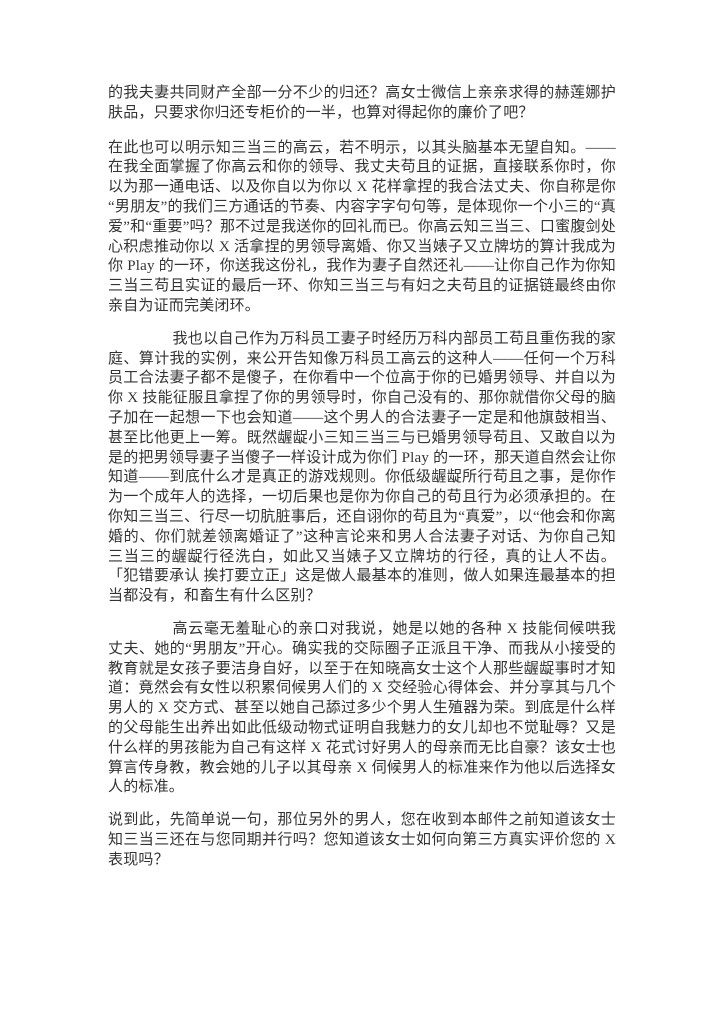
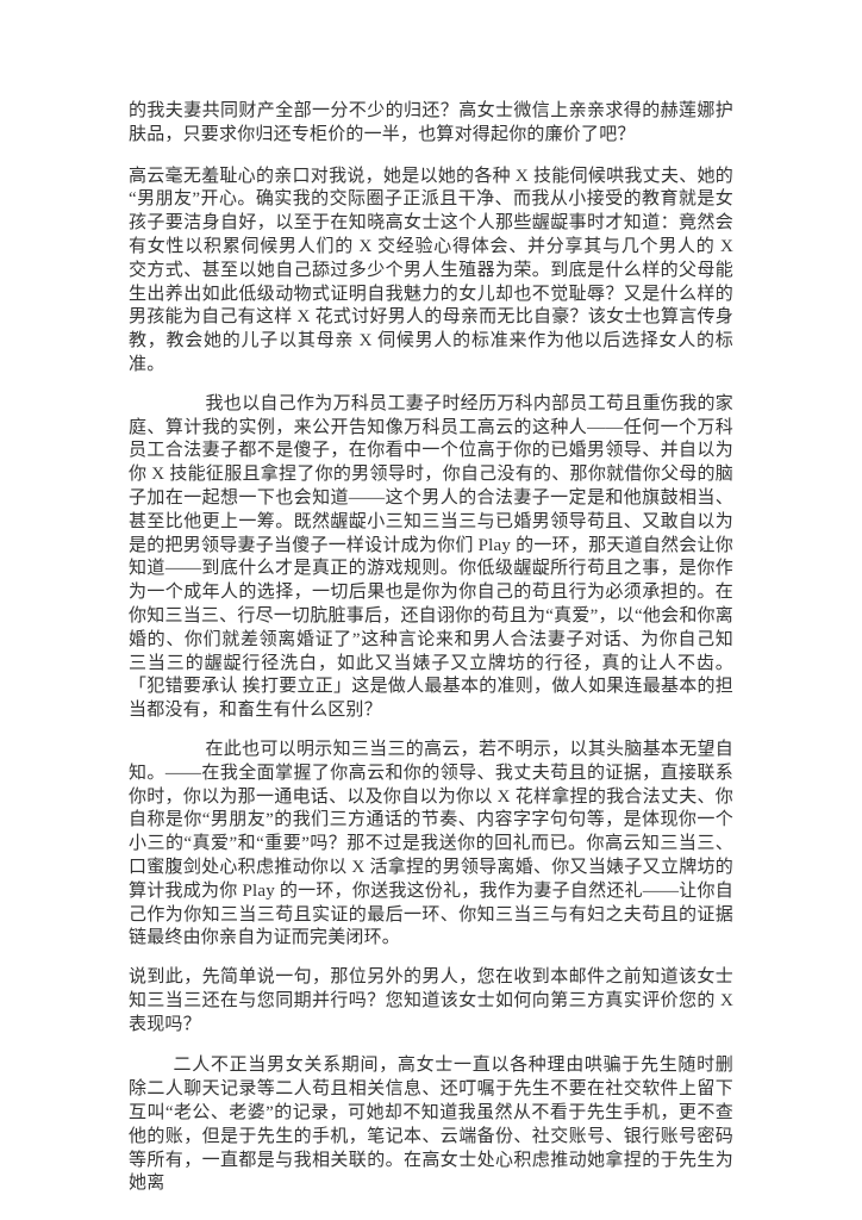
  的我夫妻共同财产全部一分不少的归还？高女士微信上亲亲求得的赫莲娜护肤品，只要求你归还专柜价的一半，也算对得起你的廉价了吧？
- 在此也可以明示知三当三的高云，若不明示，以其头脑基本无望自知。——在我全面掌握了你高云和你的领导、我丈夫苟且的证据，直接联系你时，你以为那一通电话、以及你自以为你以 X 花样拿捏的我合法丈夫、你自称是你“男朋友”的我们三方通话的节奏、内容字字句句等，是体现你一个小三的“真爱”和“重要”吗？那不过是我送你的回礼而已。你高云知三当三、口蜜腹剑处心积虑推动你以 X 活拿捏的男领导离婚、你又当婊子又立牌坊的算计我成为你 Play 的一环，你送我这份礼，我作为妻子自然还礼——让你自己作为你知三当三苟且实证的最后一环、你知三当三与有妇之夫苟且的证据链最终由你亲自为证而完美闭环。
+ 高云毫无羞耻心的亲口对我说，她是以她的各种 X 技能伺候哄我丈夫、她的“男朋友”开心。确实我的交际圈子正派且干净、而我从小接受的教育就是女孩子要洁身自好，以至于在知晓高女士这个人那些龌龊事时才知道：竟然会有女性以积累伺候男人们的 X 交经验心得体会、并分享其与几个男人的 X 交方式、甚至以她自己舔过多少个男人生殖器为荣。到底是什么样的父母能生出养出如此低级动物式证明自我魅力的女儿却也不觉耻辱？又是什么样的男孩能为自己有这样 X 花式讨好男人的母亲而无比自豪？该女士也算言传身教，教会她的儿子以其母亲 X 伺候男人的标准来作为他以后选择女人的标准。
  我也以自己作为万科员工妻子时经历万科内部员工苟且重伤我的家庭、算计我的实例，来公开告知像万科员工高云的这种人——任何一个万科员工合法妻子都不是傻子，在你看中一个位高于你的已婚男领导、并自以为你 X 技能征服且拿捏了你的男领导时，你自己没有的、那你就借你父母的脑子加在一起想一下也会知道——这个男人的合法妻子一定是和他旗鼓相当、甚至比他更上一筹。既然龌龊小三知三当三与已婚男领导苟且、又敢自以为是的把男领导妻子当傻子一样设计成为你们 Play 的一环，那天道自然会让你知道——到底什么才是真正的游戏规则。你低级龌龊所行苟且之事，是你作为一个成年人的选择，一切后果也是你为你自己的苟且行为必须承担的。在你知三当三、行尽一切肮脏事后，还自诩你的苟且为“真爱”，以“他会和你离婚的、你们就差领离婚证了”这种言论来和男人合法妻子对话、为你自己知三当三的龌龊行径洗白，如此又当婊子又立牌坊的行径，真的让人不齿。「犯错要承认 挨打要立正」这是做人最基本的准则，做人如果连最基本的担当都没有，和畜生有什么区别？
- 高云毫无羞耻心的亲口对我说，她是以她的各种 X 技能伺候哄我丈夫、她的“男朋友”开心。确实我的交际圈子正派且干净、而我从小接受的教育就是女孩子要洁身自好，以至于在知晓高女士这个人那些龌龊事时才知道：竟然会有女性以积累伺候男人们的 X 交经验心得体会、并分享其与几个男人的 X 交方式、甚至以她自己舔过多少个男人生殖器为荣。到底是什么样的父母能生出养出如此低级动物式证明自我魅力的女儿却也不觉耻辱？又是什么样的男孩能为自己有这样 X 花式讨好男人的母亲而无比自豪？该女士也算言传身教，教会她的儿子以其母亲 X 伺候男人的标准来作为他以后选择女人的标准。
+ 在此也可以明示知三当三的高云，若不明示，以其头脑基本无望自知。——在我全面掌握了你高云和你的领导、我丈夫苟且的证据，直接联系你时，你以为那一通电话、以及你自以为你以 X 花样拿捏的我合法丈夫、你自称是你“男朋友”的我们三方通话的节奏、内容字字句句等，是体现你一个小三的“真爱”和“重要”吗？那不过是我送你的回礼而已。你高云知三当三、口蜜腹剑处心积虑推动你以 X 活拿捏的男领导离婚、你又当婊子又立牌坊的算计我成为你 Play 的一环，你送我这份礼，我作为妻子自然还礼——让你自己作为你知三当三苟且实证的最后一环、你知三当三与有妇之夫苟且的证据链最终由你亲自为证而完美闭环。
  说到此，先简单说一句，那位另外的男人，您在收到本邮件之前知道该女士知三当三还在与您同期并行吗？您知道该女士如何向第三方真实评价您的 X 表现吗？
+ 二人不正当男女关系期间，高女士一直以各种理由哄骗于先生随时删除二人聊天记录等二人苟且相关信息、还叮嘱于先生不要在社交软件上留下互叫“老公、老婆”的记录，可她却不知道我虽然从不看于先生手机，更不查他的账，但是于先生的手机，笔记本、云端备份、社交账号、银行账号密码等所有，一直都是与我相关联的。在高女士处心积虑推动她拿捏的于先生为她离
